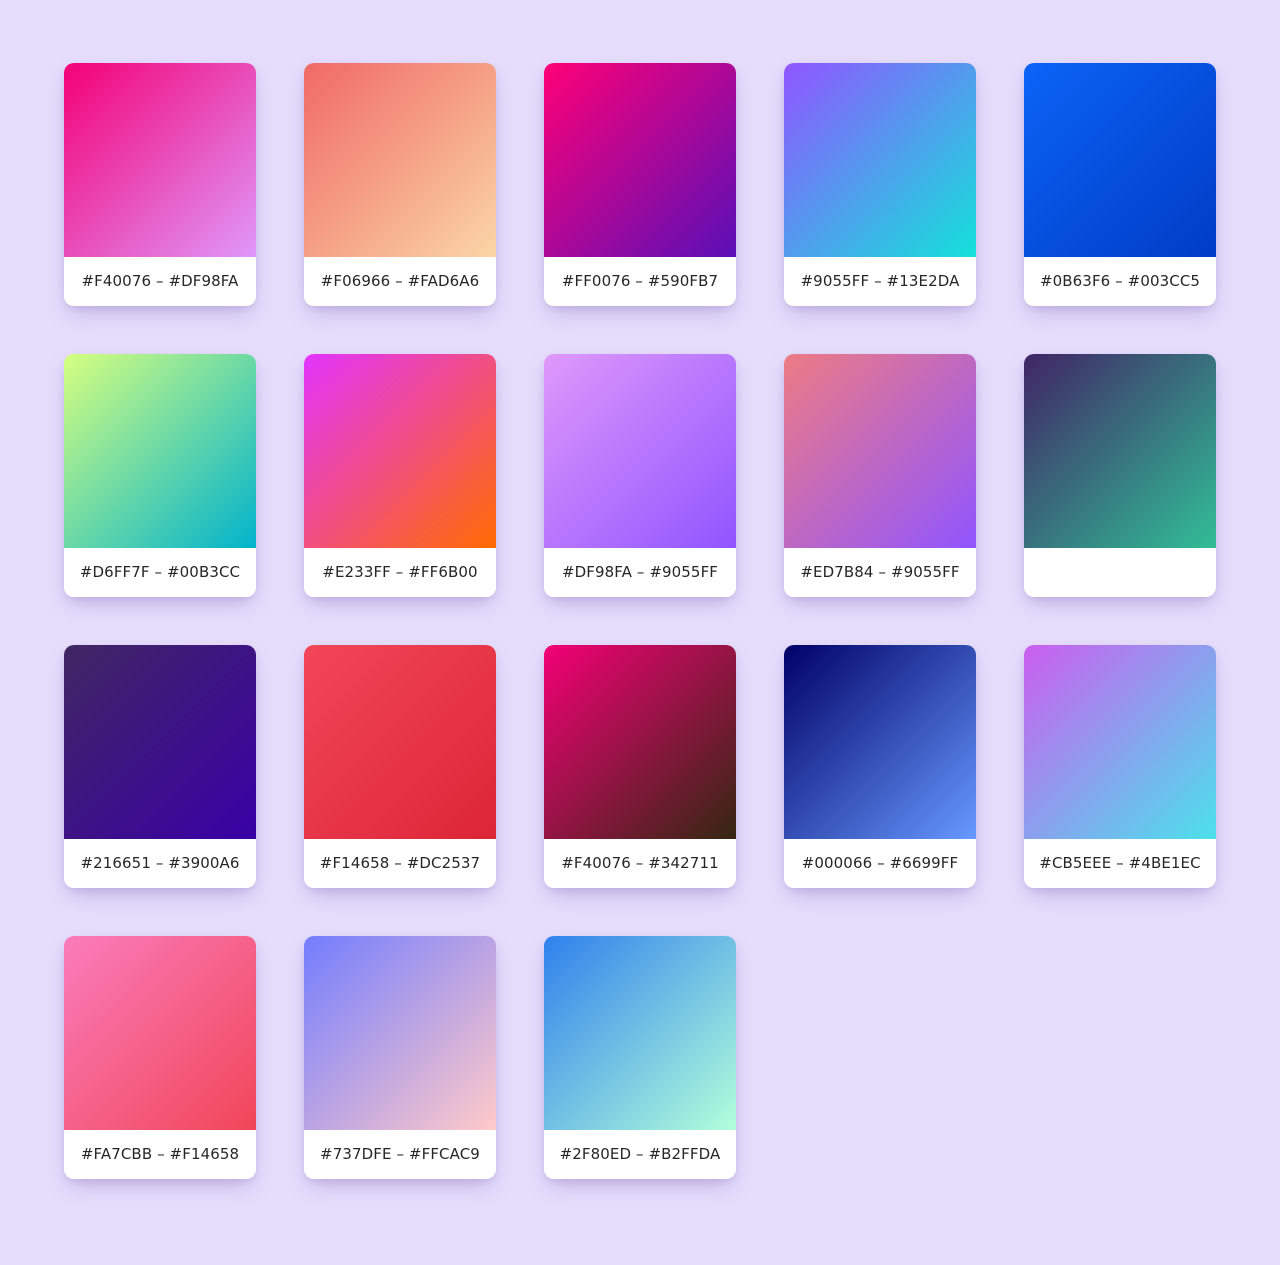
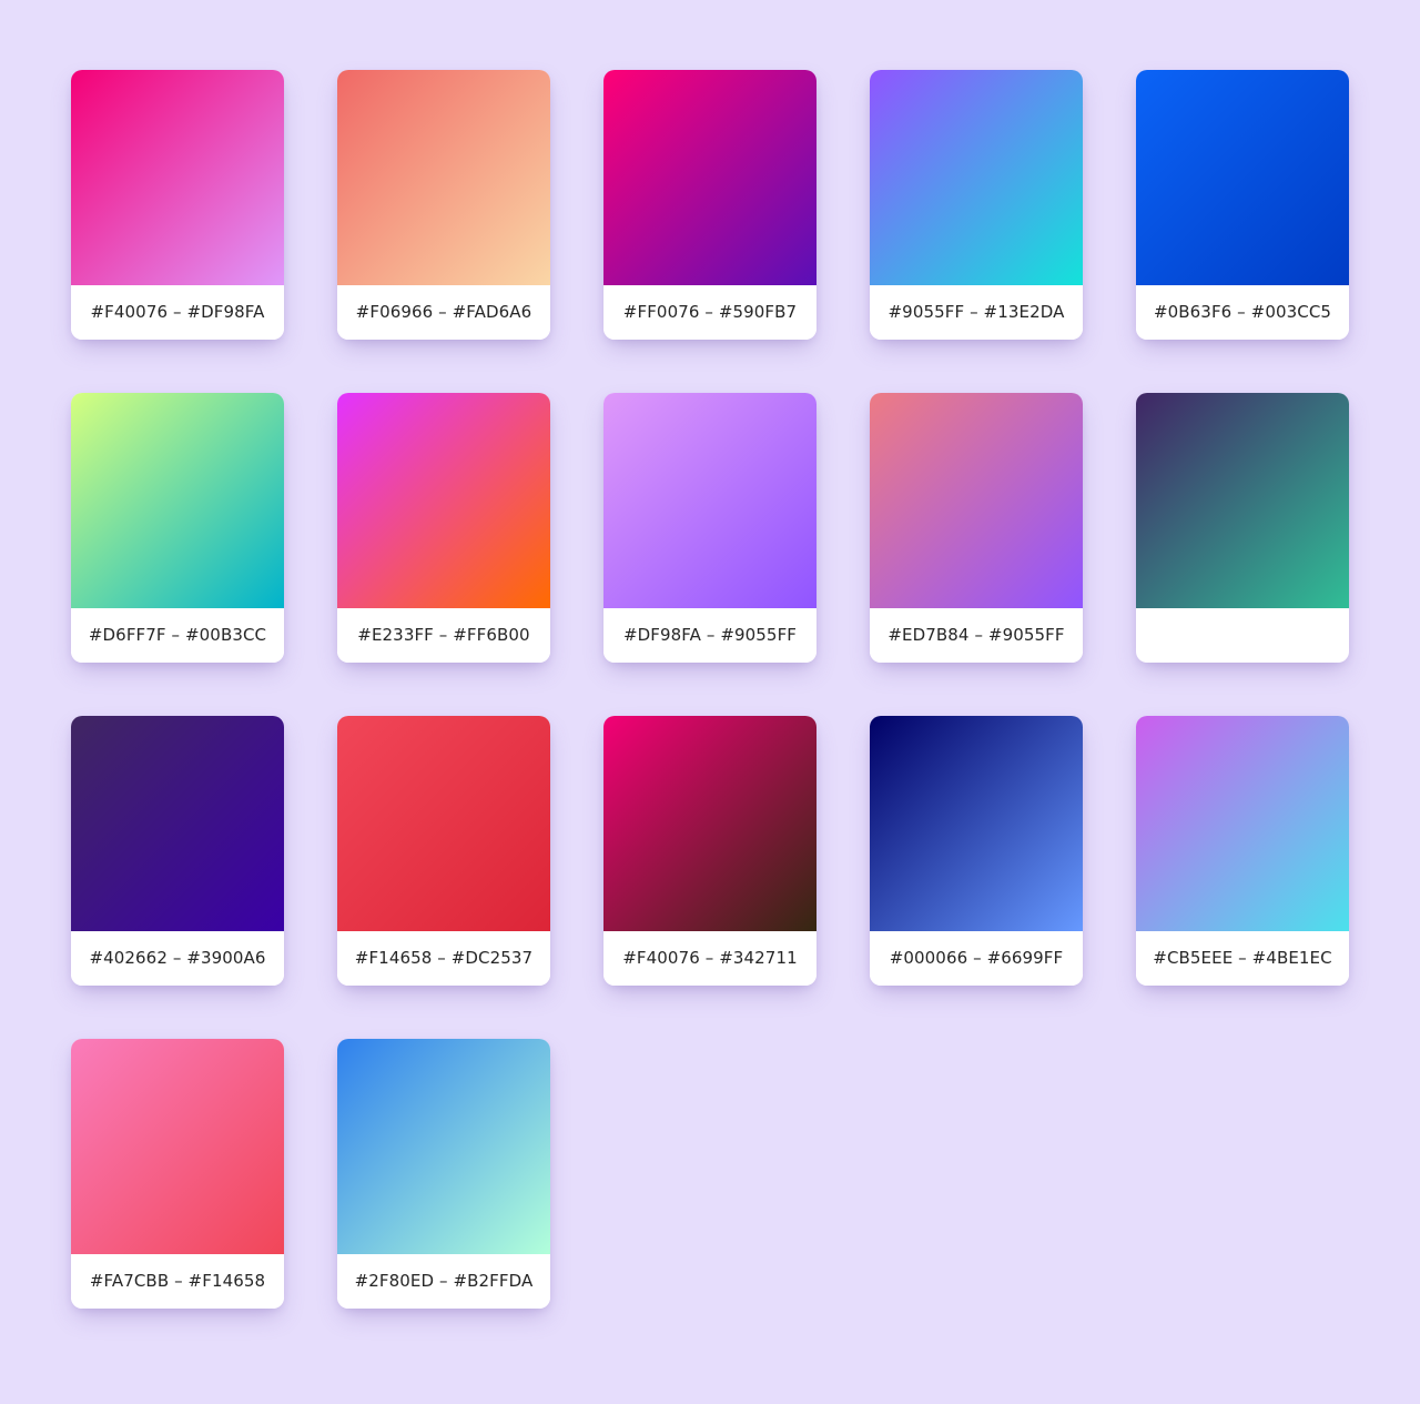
  #F40076 – #DF98FA
  #F06966 – #FAD6A6
  #FF0076 – #590FB7
  #9055FF – #13E2DA
  #0B63F6 – #003CC5
  #D6FF7F – #00B3CC
  #E233FF – #FF6B00
  #DF98FA – #9055FF
  #ED7B84 – #9055FF
- #216651 – #3900A6
+ #402662 – #3900A6
  #F14658 – #DC2537
  #F40076 – #342711
  #000066 – #6699FF
  #CB5EEE – #4BE1EC
  #FA7CBB – #F14658
- #737DFE – #FFCAC9
  #2F80ED – #B2FFDA
